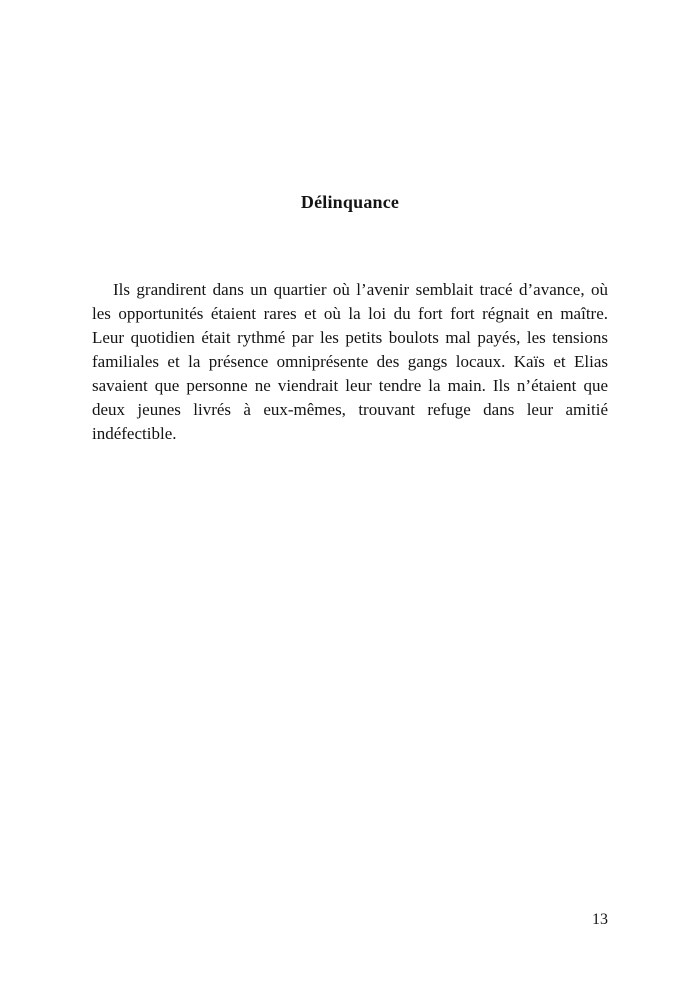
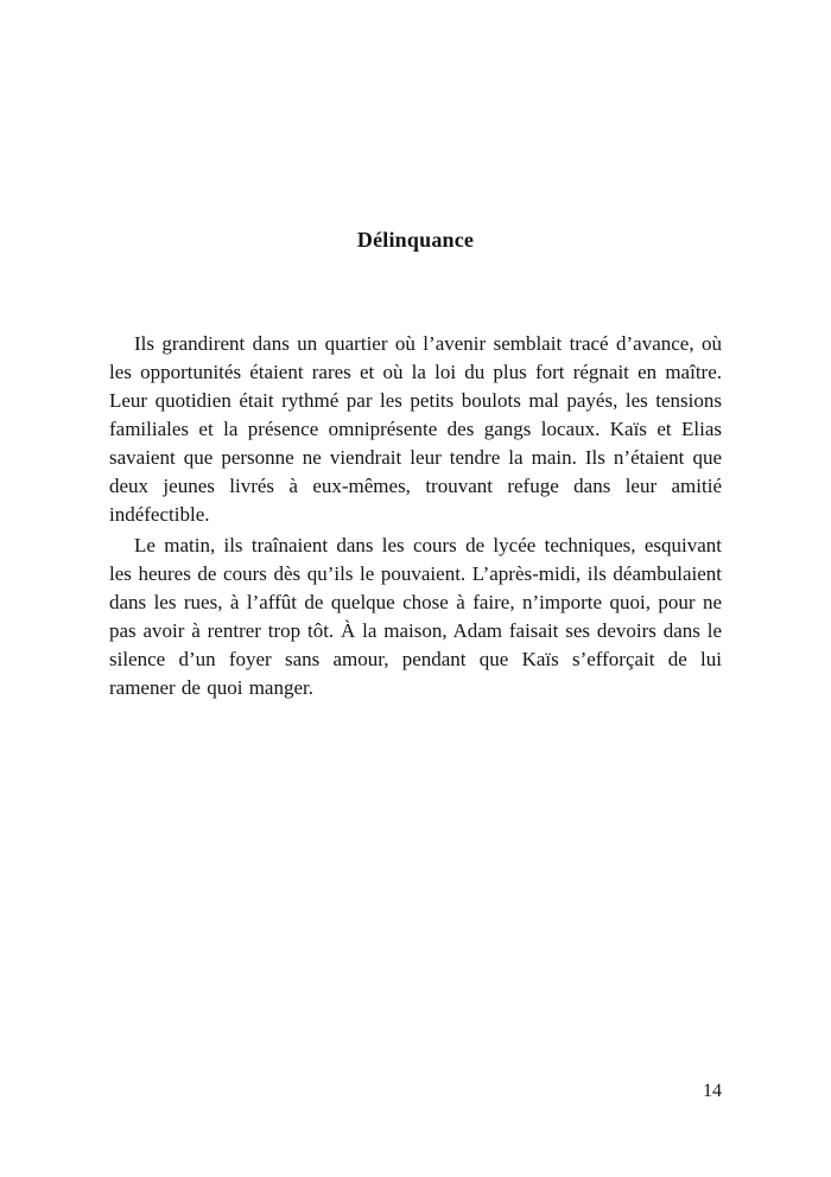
  Délinquance
- Ils grandirent dans un quartier où l’avenir semblait tracé d’avance, où les opportunités étaient rares et où la loi du fort fort régnait en maître. Leur quotidien était rythmé par les petits boulots mal payés, les tensions familiales et la présence omniprésente des gangs locaux. Kaïs et Elias savaient que personne ne viendrait leur tendre la main. Ils n’étaient que deux jeunes livrés à eux-mêmes, trouvant refuge dans leur amitié indéfectible.
+ Ils grandirent dans un quartier où l’avenir semblait tracé d’avance, où les opportunités étaient rares et où la loi du plus fort régnait en maître. Leur quotidien était rythmé par les petits boulots mal payés, les tensions familiales et la présence omniprésente des gangs locaux. Kaïs et Elias savaient que personne ne viendrait leur tendre la main. Ils n’étaient que deux jeunes livrés à eux-mêmes, trouvant refuge dans leur amitié indéfectible.
+ Le matin, ils traînaient dans les cours de lycée techniques, esquivant les heures de cours dès qu’ils le pouvaient. L’après-midi, ils déambulaient dans les rues, à l’affût de quelque chose à faire, n’importe quoi, pour ne pas avoir à rentrer trop tôt. À la maison, Adam faisait ses devoirs dans le silence d’un foyer sans amour, pendant que Kaïs s’efforçait de lui ramener de quoi manger.
- 13
+ 14
